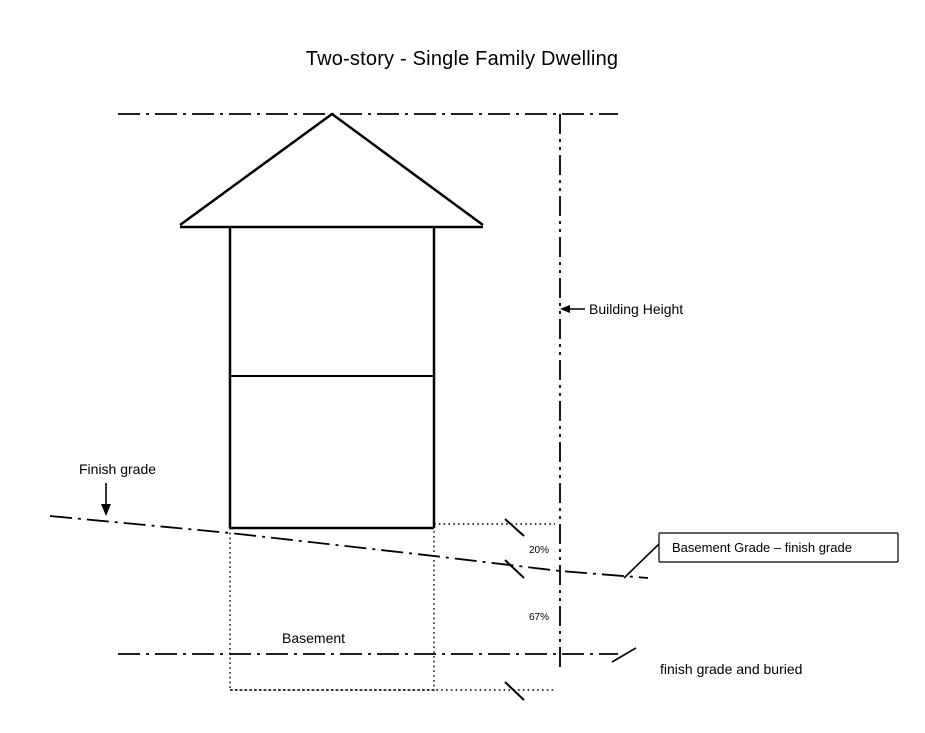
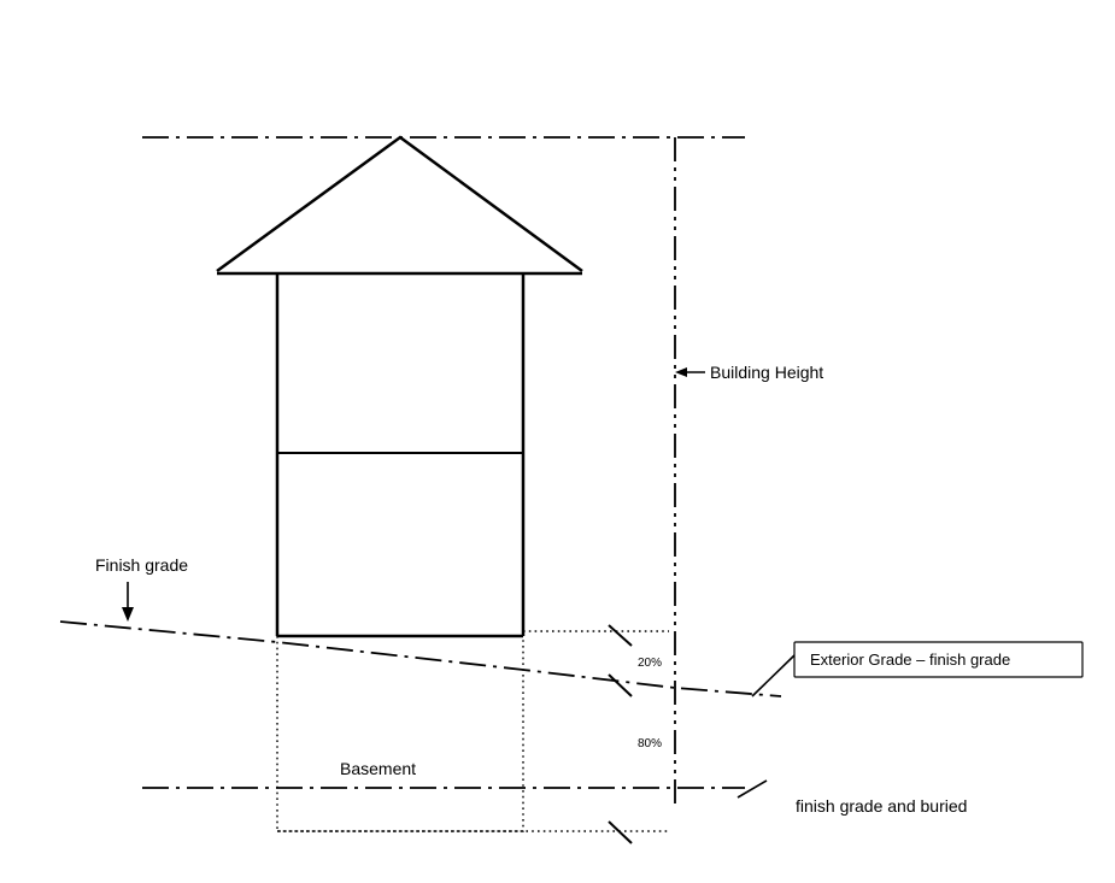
- Two-story - Single Family Dwelling
  Building Height
  Finish grade
  20%
- 67%
+ 80%
  Basement
- Basement Grade – finish grade
+ Exterior Grade – finish grade
  finish grade and buried
